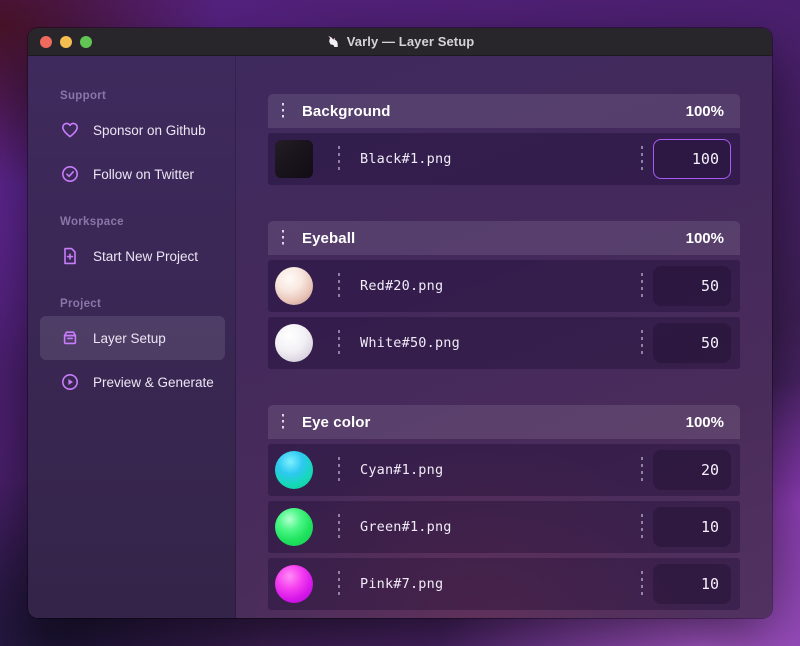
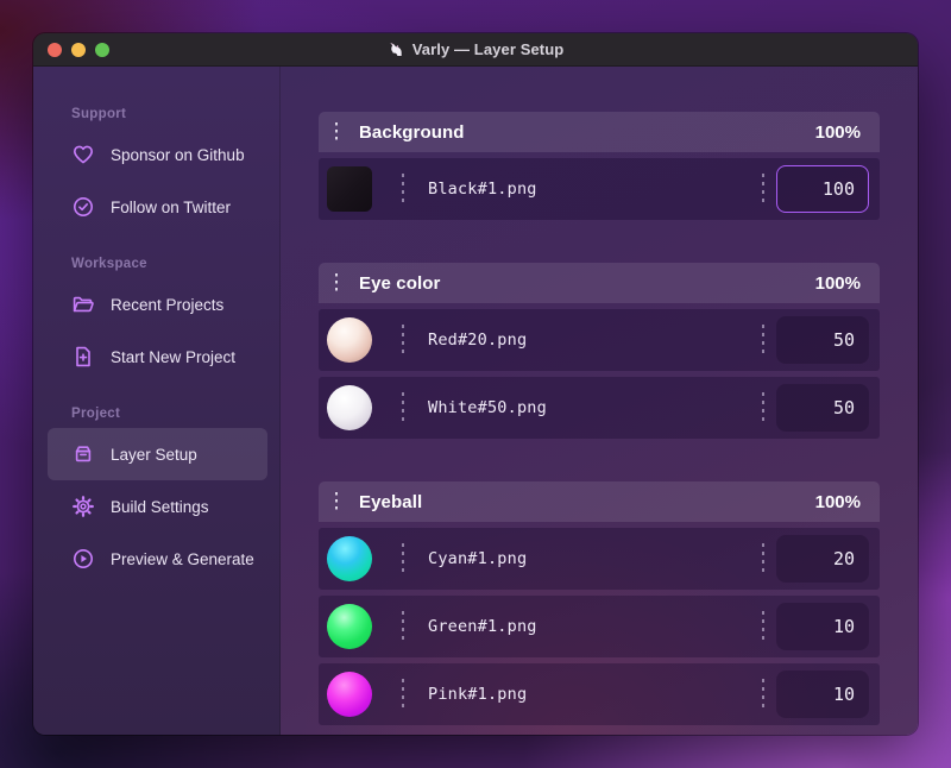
  Varly — Layer Setup
  Support
  Sponsor on Github
  Follow on Twitter
  Workspace
+ Recent Projects
  Start New Project
  Project
  Layer Setup
+ Build Settings
  Preview & Generate
  Background
  100%
  Black#1.png
  100
- Eyeball
+ Eye color
  100%
  Red#20.png
  50
  White#50.png
  50
- Eye color
+ Eyeball
  100%
  Cyan#1.png
  20
  Green#1.png
  10
- Pink#7.png
+ Pink#1.png
  10
